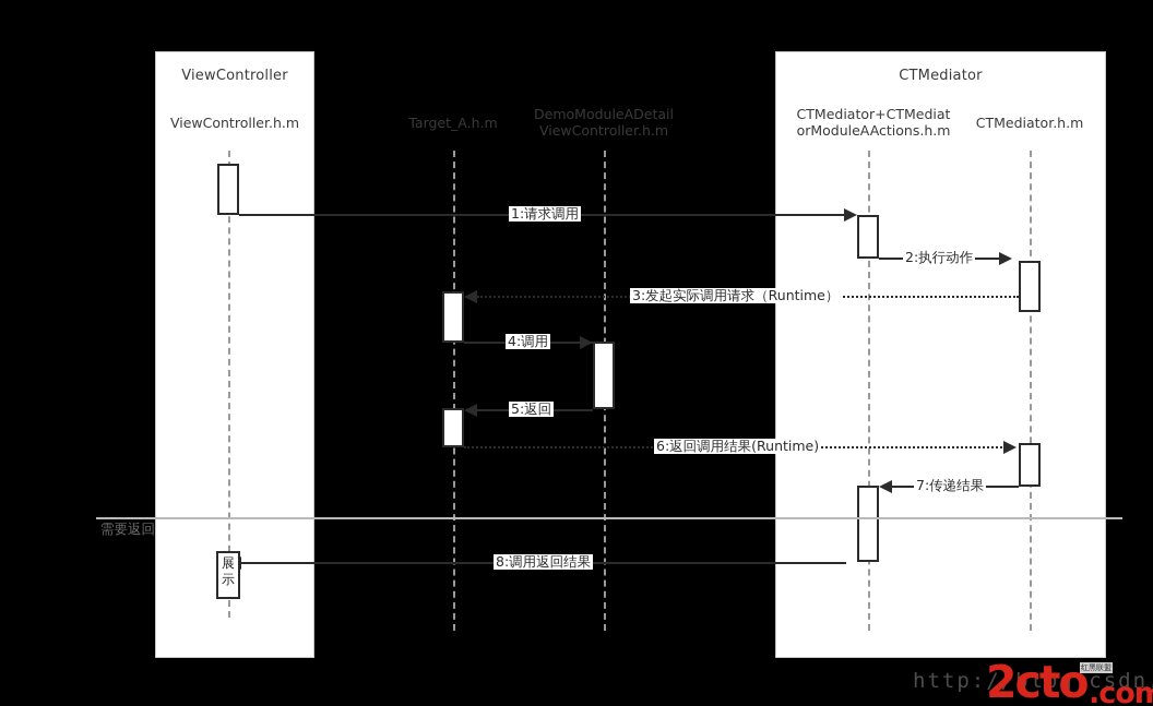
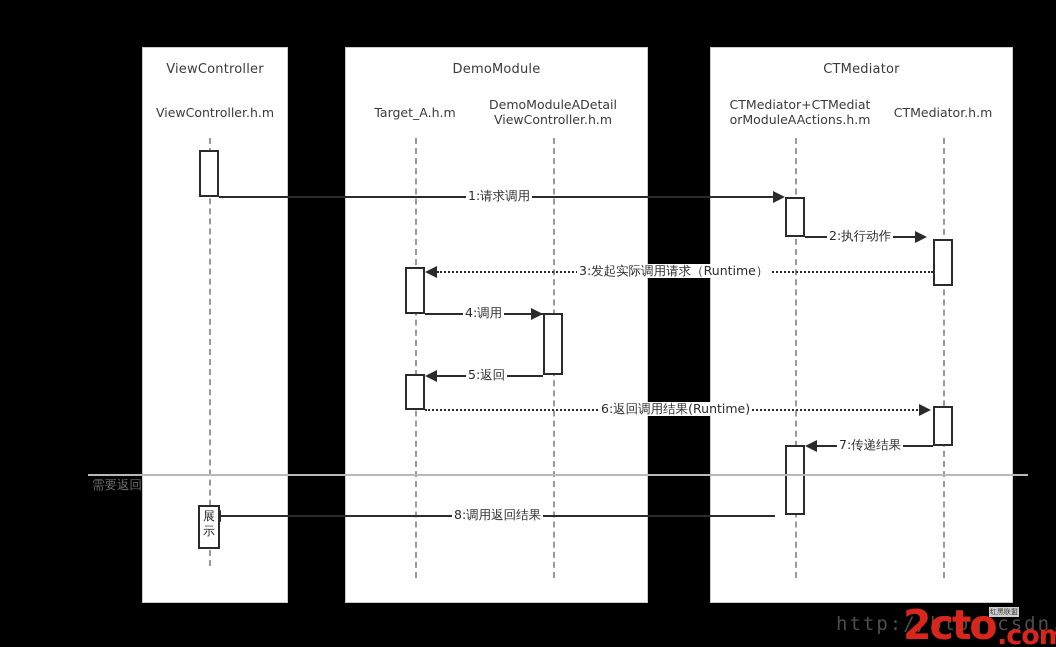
  ViewController
+ DemoModule
  CTMediator
  ViewController.h.m
  Target_A.h.m
  DemoModuleADetail
  ViewController.h.m
  CTMediator+CTMediat
  orModuleAActions.h.m
  CTMediator.h.m
  1:请求调用
  2:执行动作
  3:发起实际调用请求（Runtime）
  4:调用
  5:返回
  6:返回调用结果(Runtime)
  7:传递结果
  需要返回
  8:调用返回结果
  展
  示
  http://blog.csdn
  2cto
  .com
  红黑联盟
